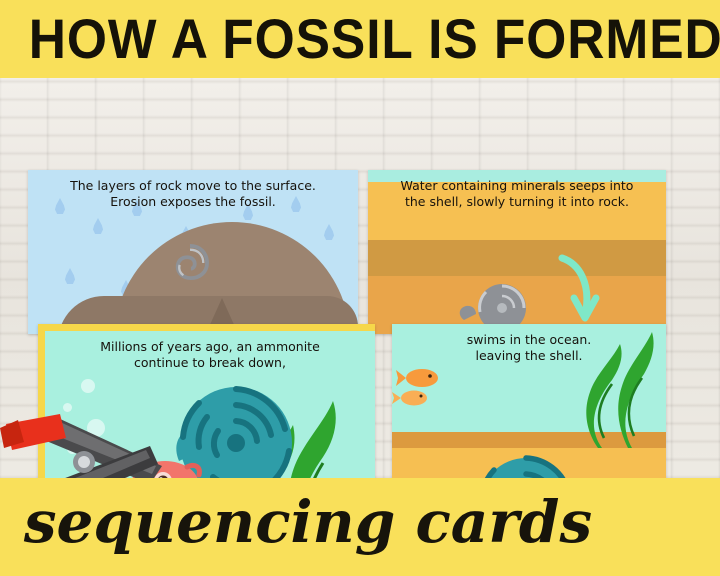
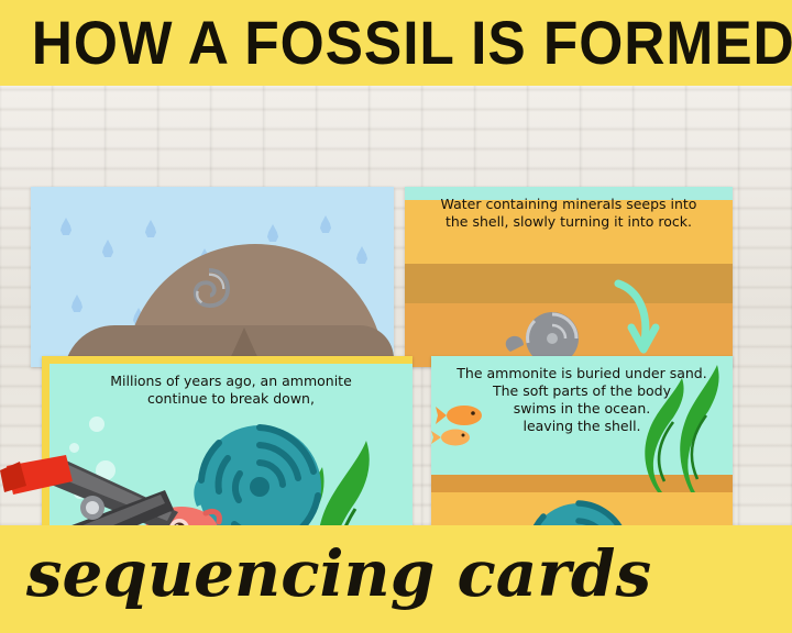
  HOW A FOSSIL IS FORMED
- The layers of rock move to the surface.
- Erosion exposes the fossil.
  Water containing minerals seeps into
  the shell, slowly turning it into rock.
  Millions of years ago, an ammonite
  continue to break down,
+ The ammonite is buried under sand.
+ The soft parts of the body
  swims in the ocean.
  leaving the shell.
  sequencing cards
